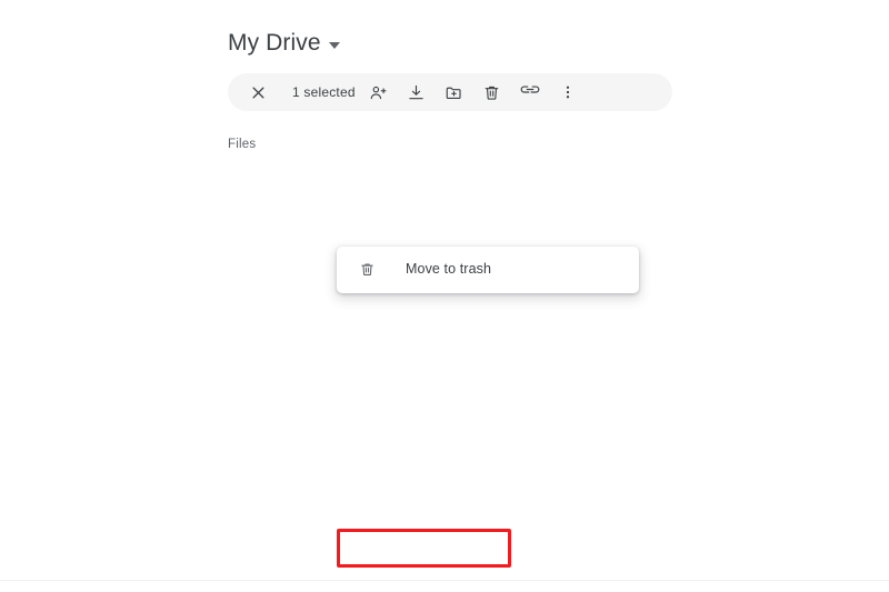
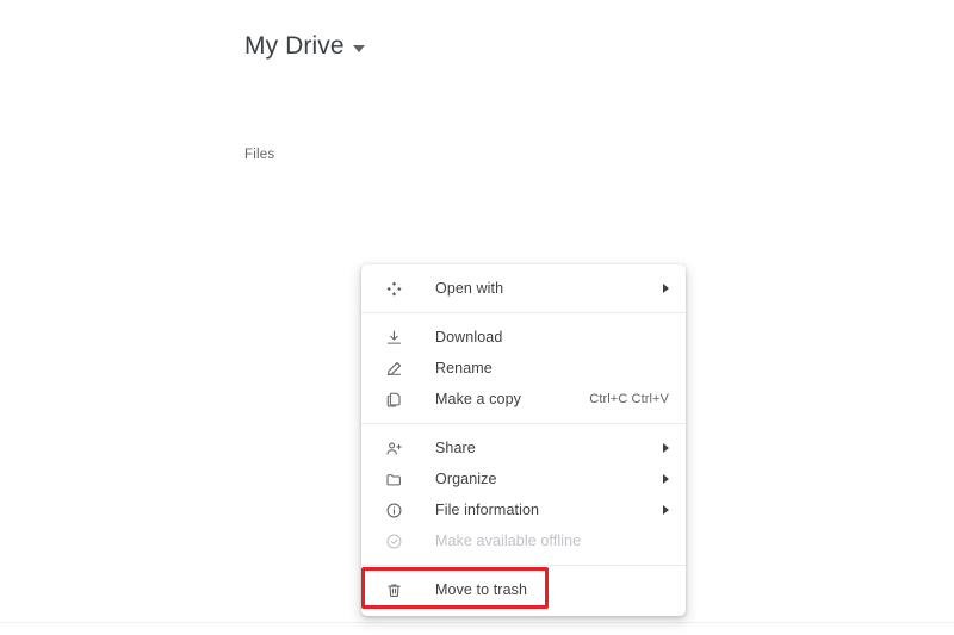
  My Drive
- 1 selected
  Files
+ Open with
+ Download
+ Rename
+ Make a copy
+ Ctrl+C Ctrl+V
+ Share
+ Organize
+ File information
+ Make available offline
  Move to trash
